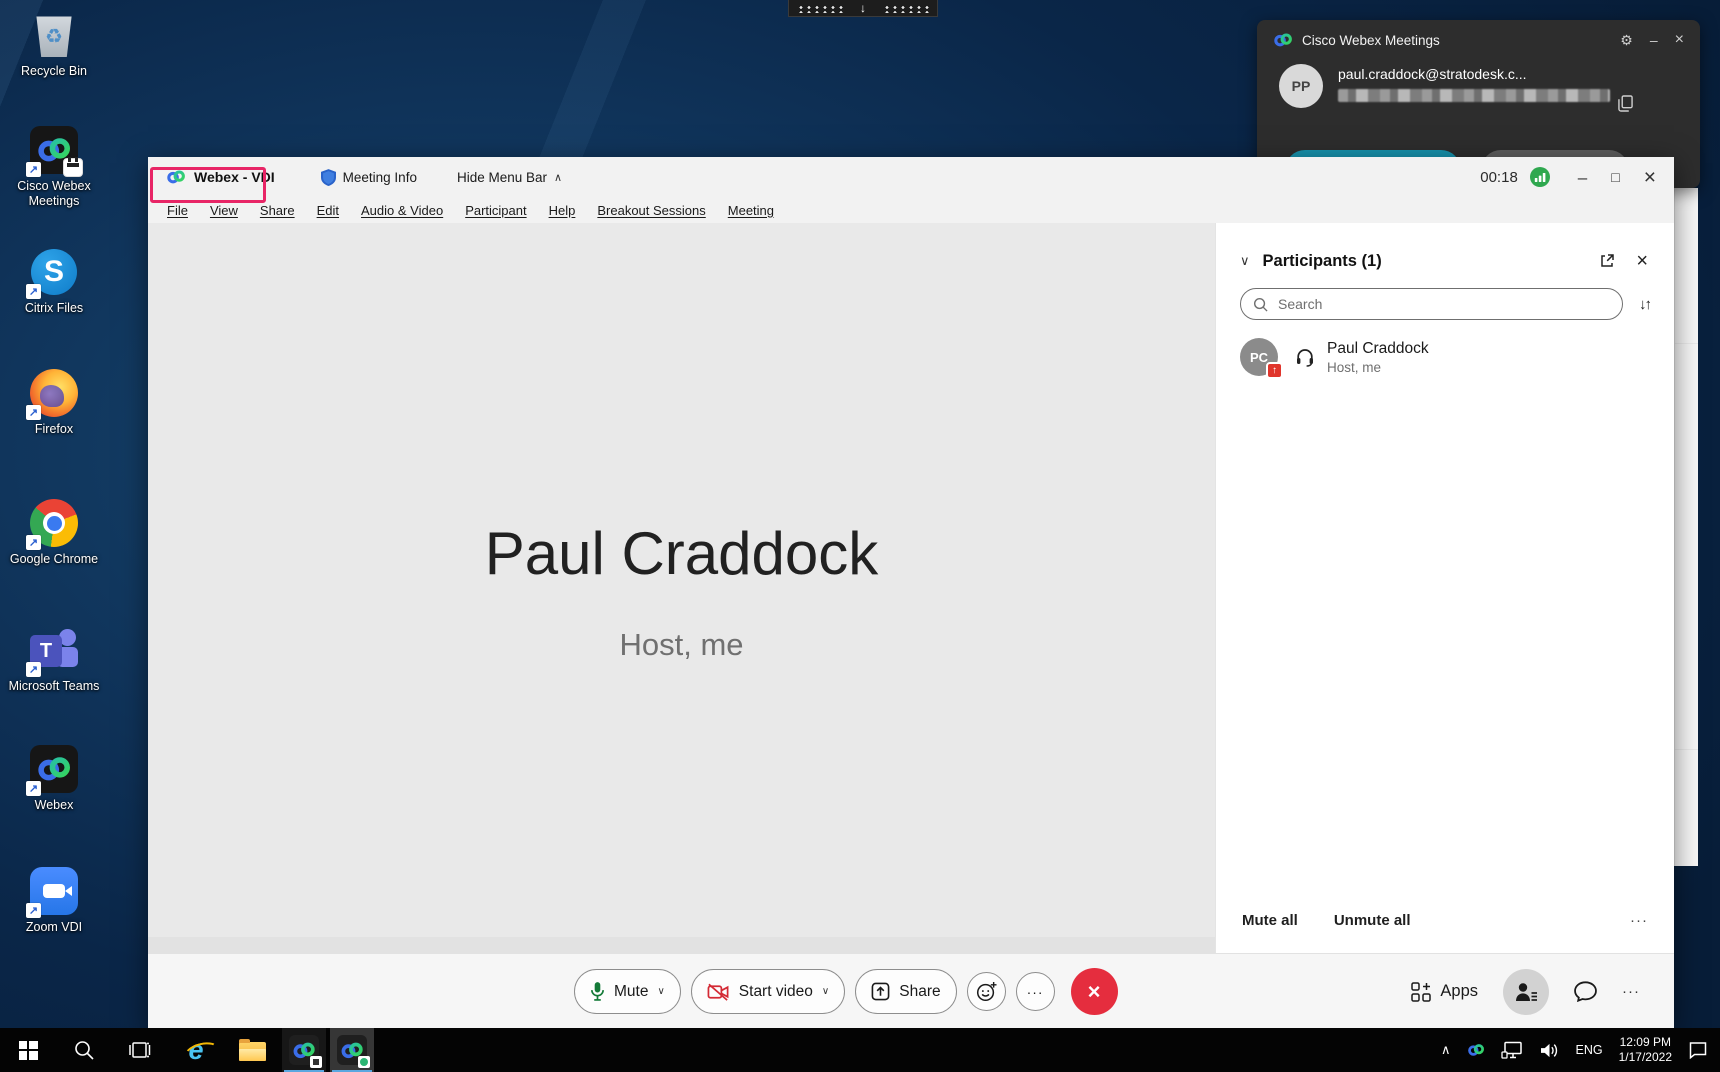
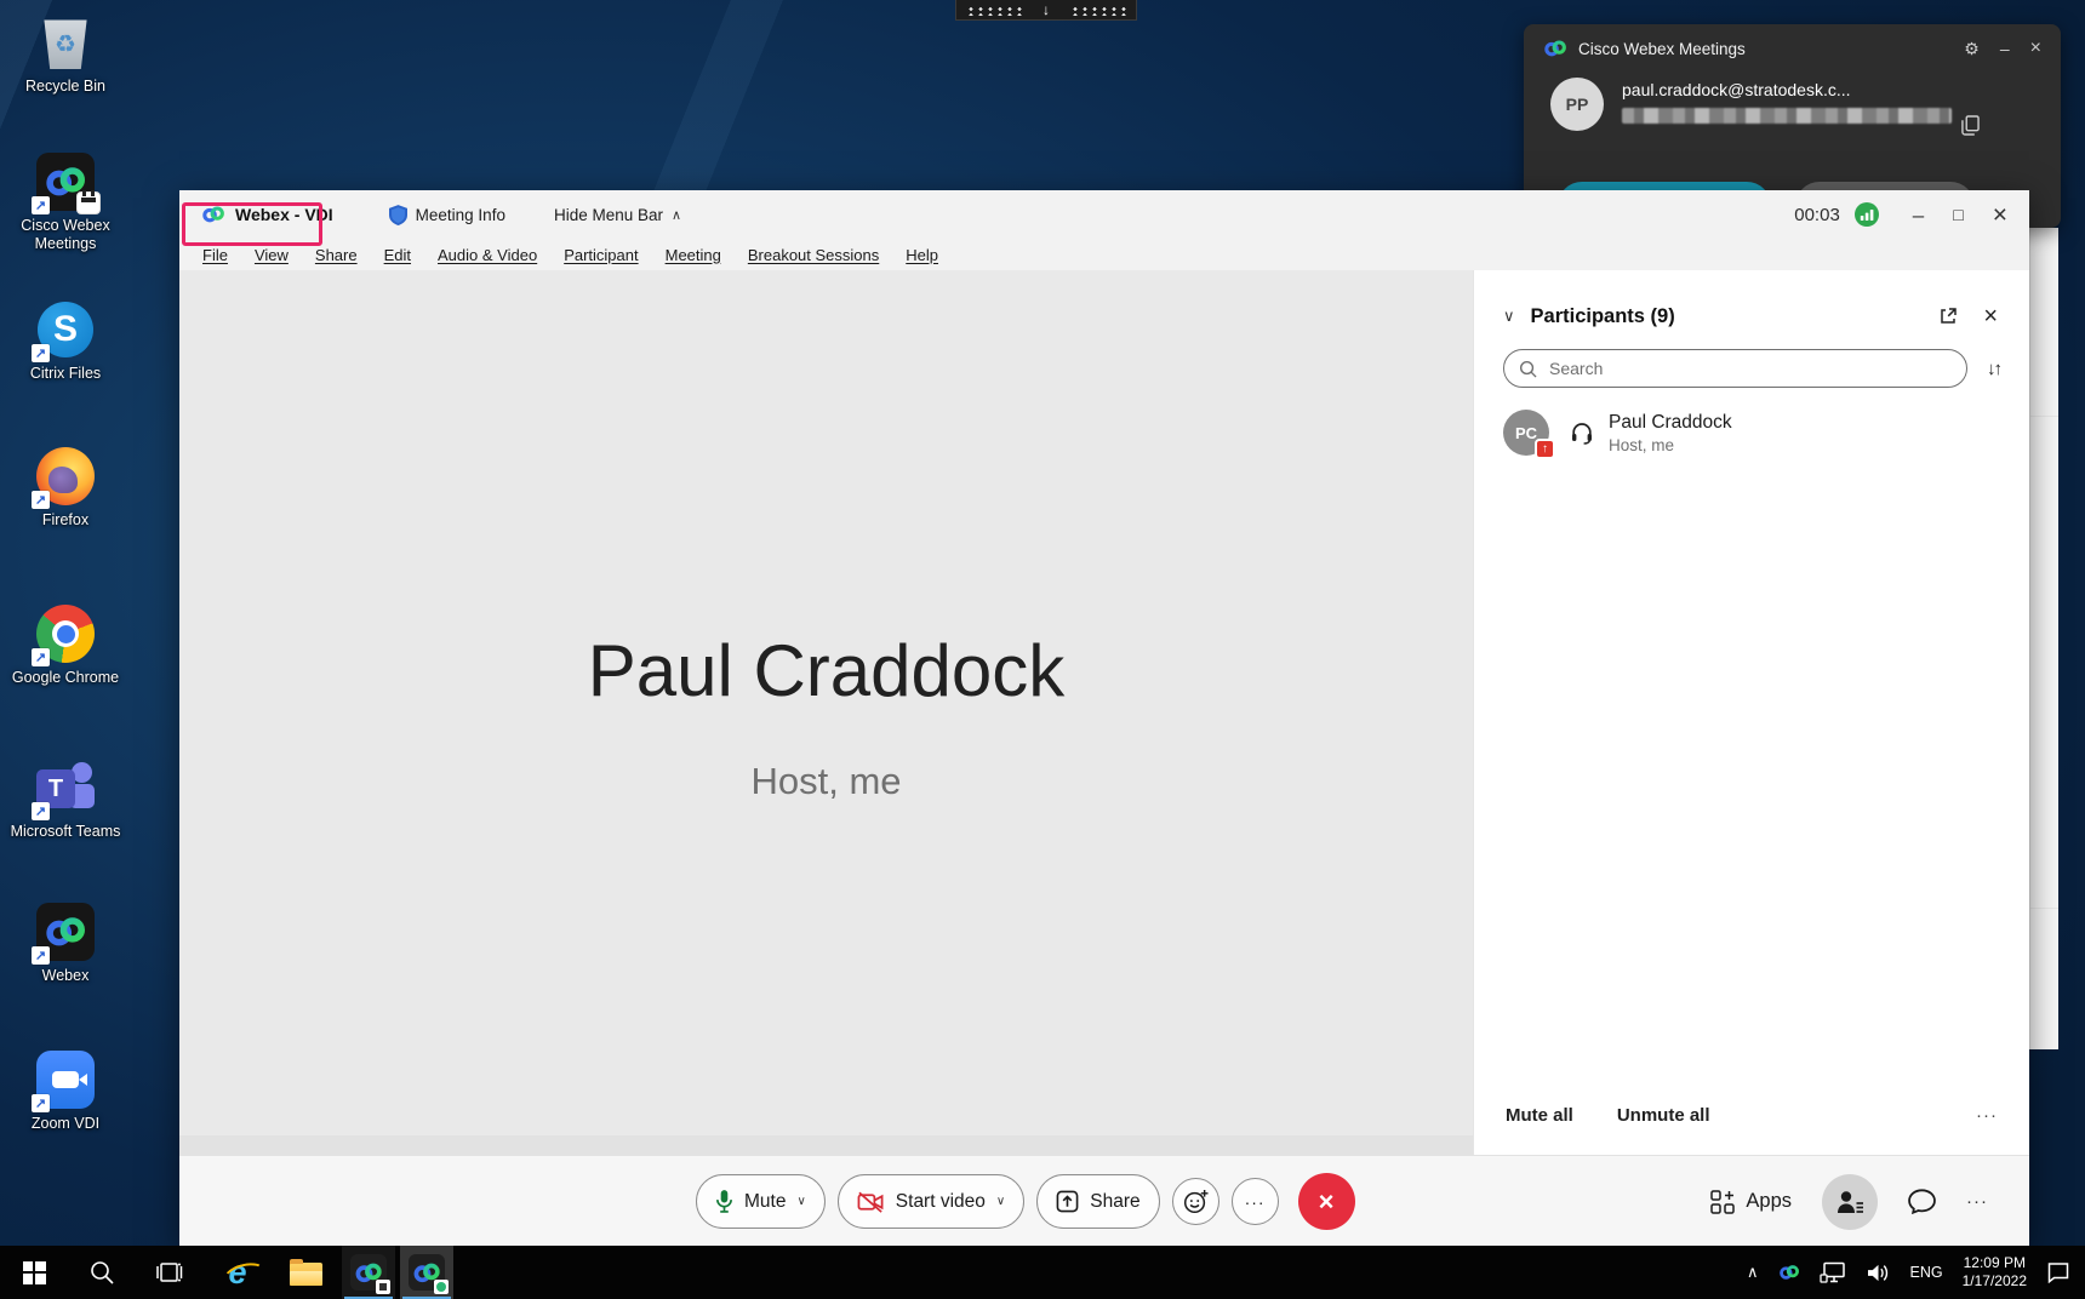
  ♻
  Recycle Bin
  ↗
  Cisco Webex Meetings
  S
  ↗
  Citrix Files
  ↗
  Firefox
  ↗
  Google Chrome
  T
  ↗
  Microsoft Teams
  ↗
  Webex
  ↗
  Zoom VDI
  ↓
  Cisco Webex Meetings
  ⚙
  –
  ×
  PP
  paul.craddock@stratodesk.c...
  Webex - VDI
  Meeting Info
  Hide Menu Bar
  ∧
- 00:18
+ 00:03
  –
  □
  ×
  File
  View
  Share
  Edit
  Audio & Video
  Participant
- Help
+ Meeting
  Breakout Sessions
- Meeting
+ Help
  Paul Craddock
  Host, me
  ∨
- Participants (1)
+ Participants (9)
  ×
  Search
  ↓↑
  PC
  ↑
  Paul Craddock
  Host, me
  Mute all
  Unmute all
  ···
  Mute
  ∨
  Start video
  ∨
  Share
  ···
  ×
  Apps
  ···
  e
  ∧
  ENG
  12:09 PM
  1/17/2022
